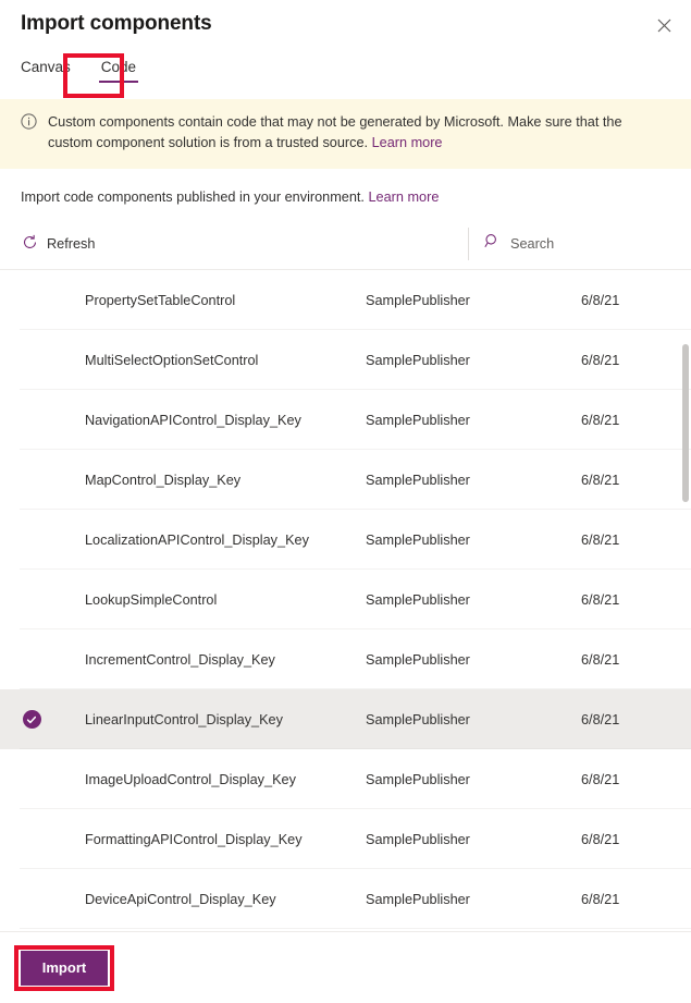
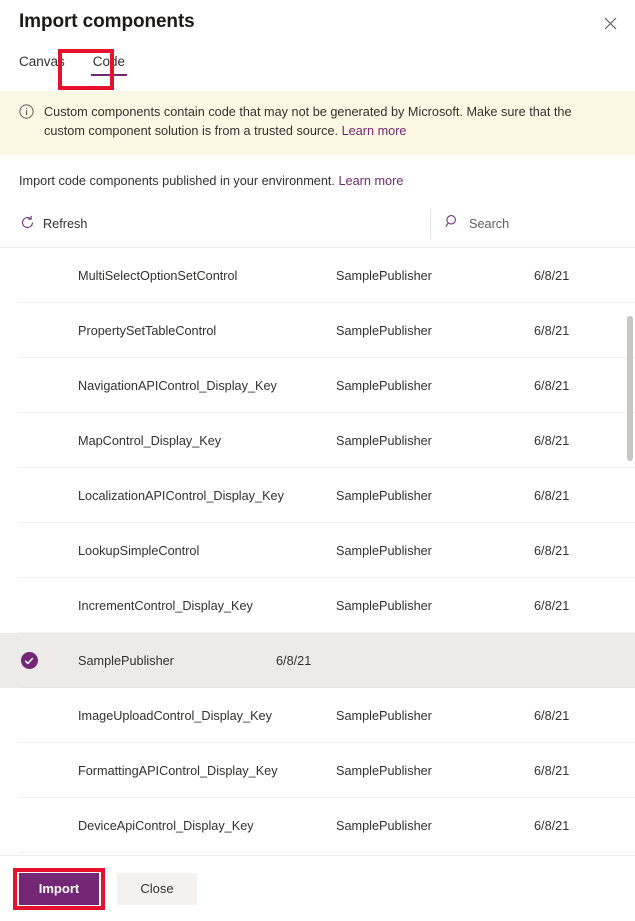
  Import components
  Canvas
  Code
  Custom components contain code that may not be generated by Microsoft. Make sure that the custom component solution is from a trusted source. Learn more
  Import code components published in your environment. Learn more
  Refresh
  Search
- PropertySetTableControl
+ MultiSelectOptionSetControl
  SamplePublisher
  6/8/21
- MultiSelectOptionSetControl
+ PropertySetTableControl
  SamplePublisher
  6/8/21
  NavigationAPIControl_Display_Key
  SamplePublisher
  6/8/21
  MapControl_Display_Key
  SamplePublisher
  6/8/21
  LocalizationAPIControl_Display_Key
  SamplePublisher
  6/8/21
  LookupSimpleControl
  SamplePublisher
  6/8/21
  IncrementControl_Display_Key
  SamplePublisher
  6/8/21
- LinearInputControl_Display_Key
  SamplePublisher
  6/8/21
  ImageUploadControl_Display_Key
  SamplePublisher
  6/8/21
  FormattingAPIControl_Display_Key
  SamplePublisher
  6/8/21
  DeviceApiControl_Display_Key
  SamplePublisher
  6/8/21
  Import
+ Close
